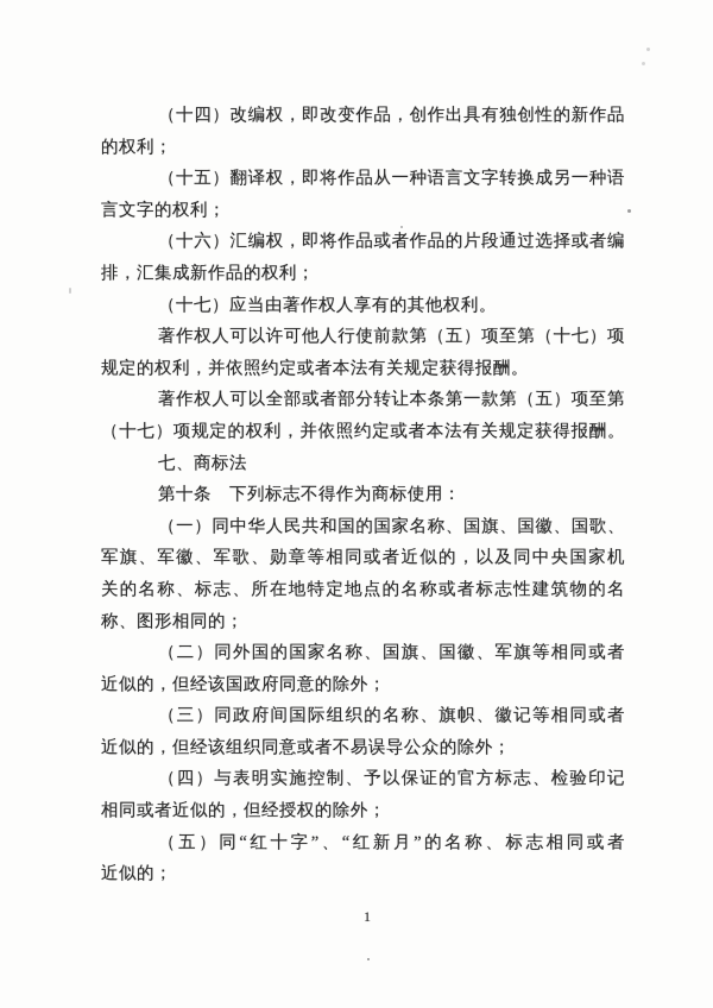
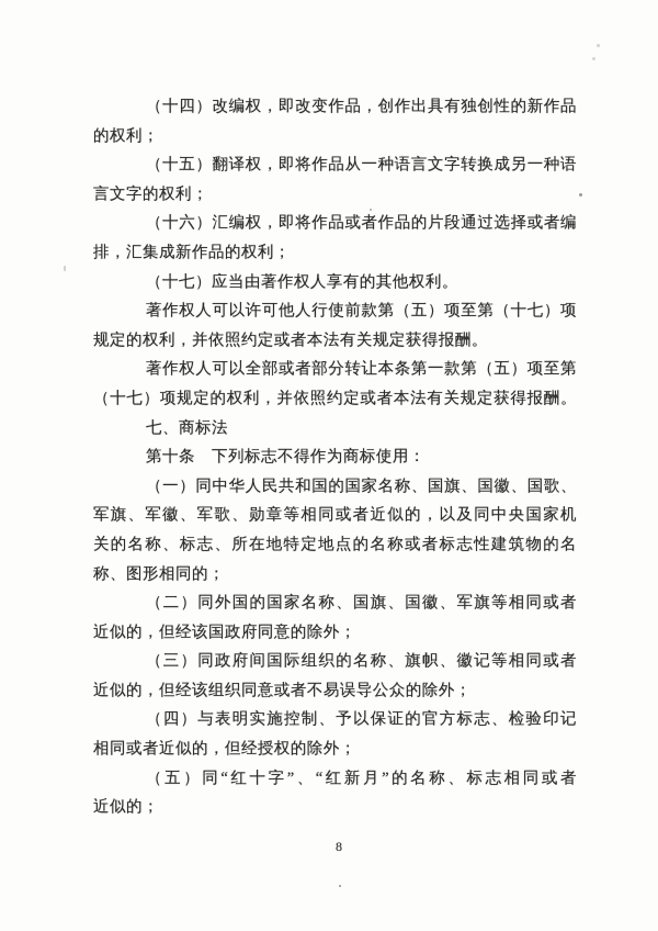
  （十四）改编权，即改变作品，创作出具有独创性的新作品
  的权利；
  （十五）翻译权，即将作品从一种语言文字转换成另一种语
  言文字的权利；
  （十六）汇编权，即将作品或者作品的片段通过选择或者编
  排，汇集成新作品的权利；
  （十七）应当由著作权人享有的其他权利。
  著作权人可以许可他人行使前款第（五）项至第（十七）项
  规定的权利，并依照约定或者本法有关规定获得报酬。
  著作权人可以全部或者部分转让本条第一款第（五）项至第
  （十七）项规定的权利，并依照约定或者本法有关规定获得报酬。
  七、商标法
  第十条 下列标志不得作为商标使用：
  （一）同中华人民共和国的国家名称、国旗、国徽、国歌、
  军旗、军徽、军歌、勋章等相同或者近似的，以及同中央国家机
  关的名称、标志、所在地特定地点的名称或者标志性建筑物的名
  称、图形相同的；
  （二）同外国的国家名称、国旗、国徽、军旗等相同或者
  近似的，但经该国政府同意的除外；
  （三）同政府间国际组织的名称、旗帜、徽记等相同或者
  近似的，但经该组织同意或者不易误导公众的除外；
  （四）与表明实施控制、予以保证的官方标志、检验印记
  相同或者近似的，但经授权的除外；
  （五）同“红十字”、“红新月”的名称、标志相同或者
  近似的；
- 1
+ 8
